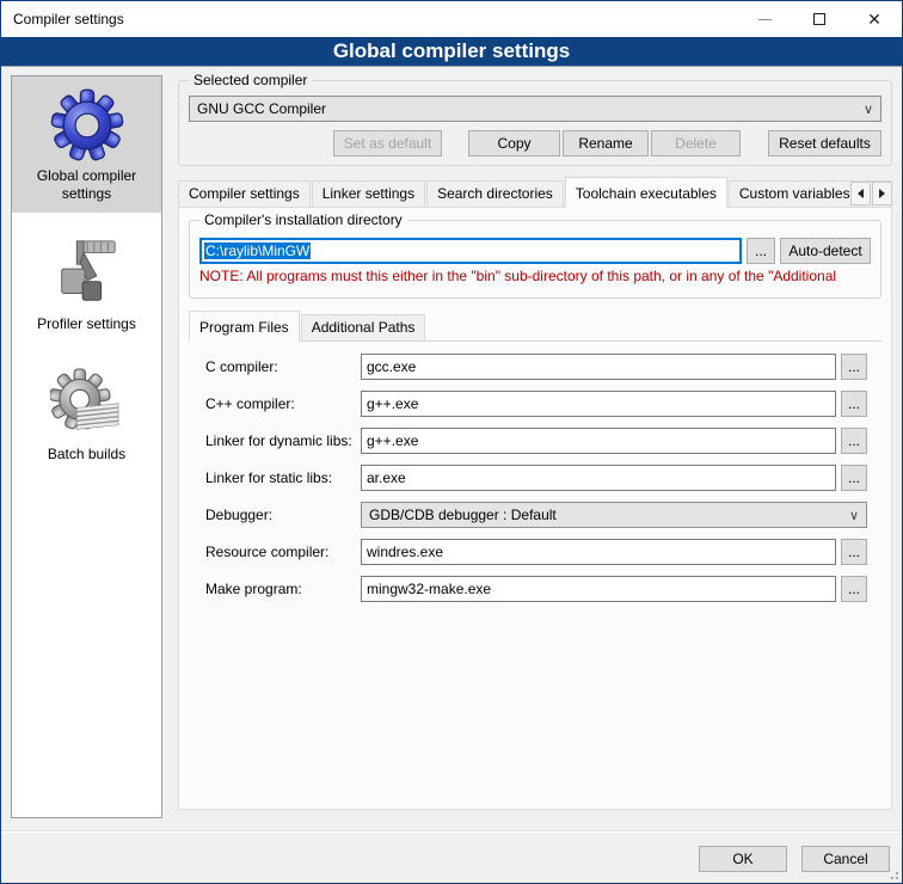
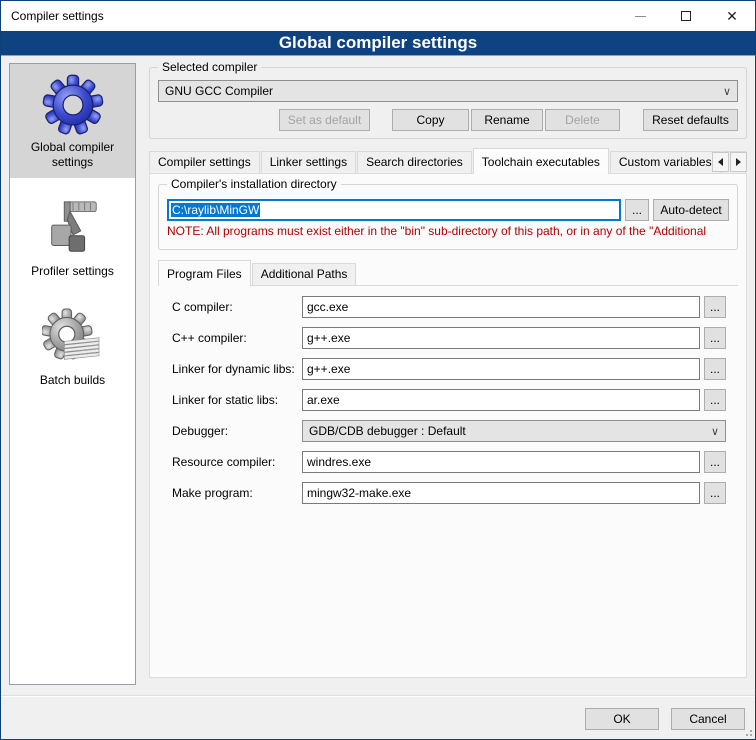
  Compiler settings
  ✕
  Global compiler settings
  Global compiler settings
  Profiler settings
  Batch builds
  Selected compiler
  GNU GCC Compiler
  ∨
  Set as default
  Copy
  Rename
  Delete
  Reset defaults
  Compiler settings
  Linker settings
  Search directories
  Toolchain executables
  Custom variables
  Compiler's installation directory
  C:\raylib\MinGW
  ...
  Auto-detect
- NOTE: All programs must this either in the "bin" sub-directory of this path, or in any of the "Additional
+ NOTE: All programs must exist either in the "bin" sub-directory of this path, or in any of the "Additional
  Program Files
  Additional Paths
  C compiler:
  gcc.exe
  ...
  C++ compiler:
  g++.exe
  ...
  Linker for dynamic libs:
  g++.exe
  ...
  Linker for static libs:
  ar.exe
  ...
  Debugger:
  GDB/CDB debugger : Default
  ∨
  Resource compiler:
  windres.exe
  ...
  Make program:
  mingw32-make.exe
  ...
  OK
  Cancel
